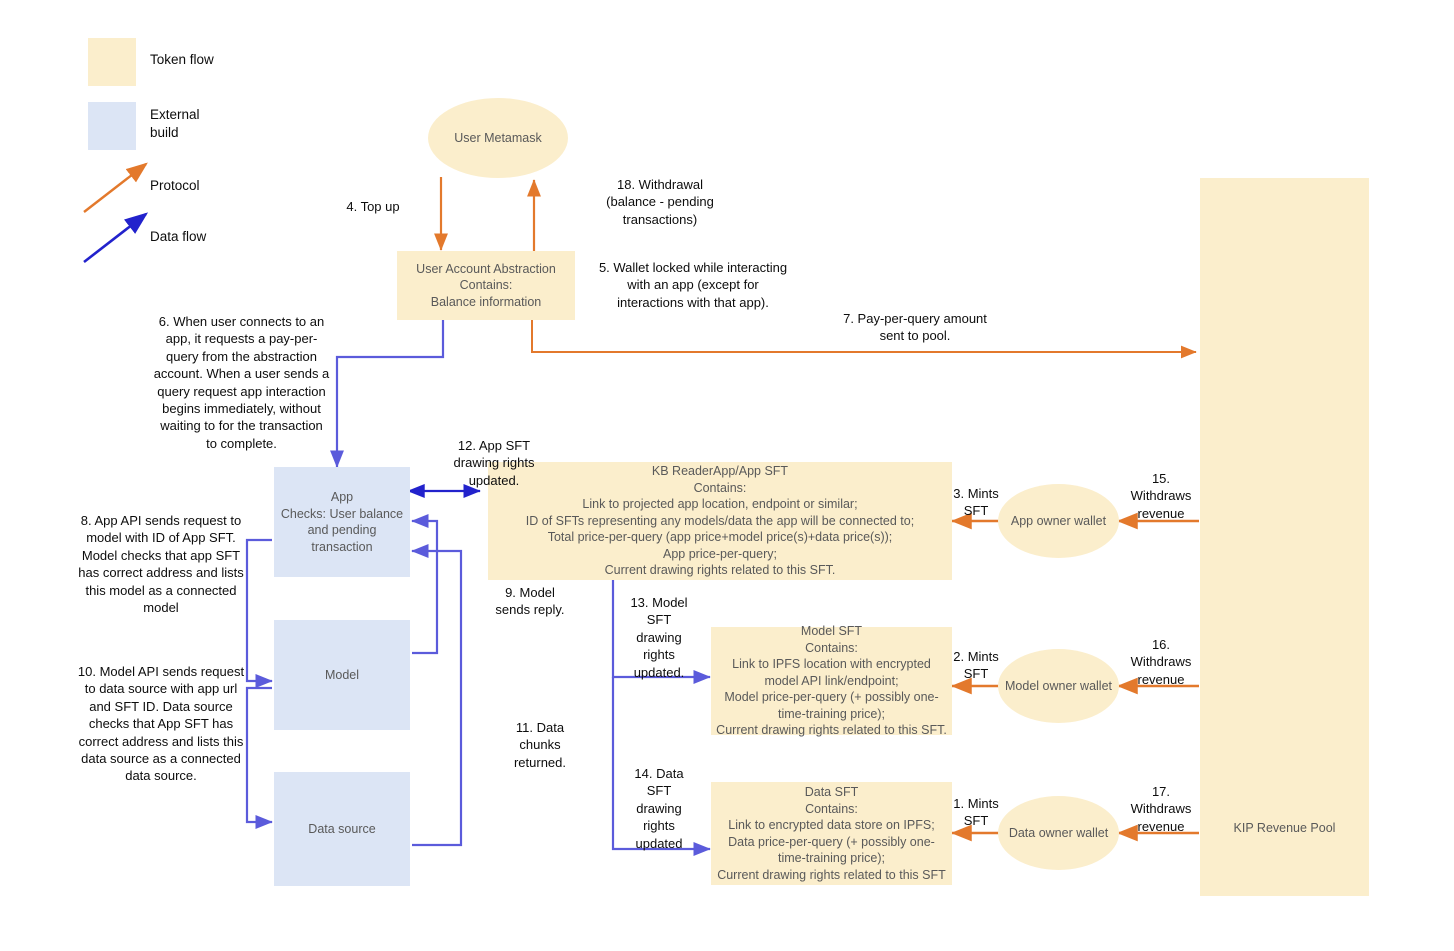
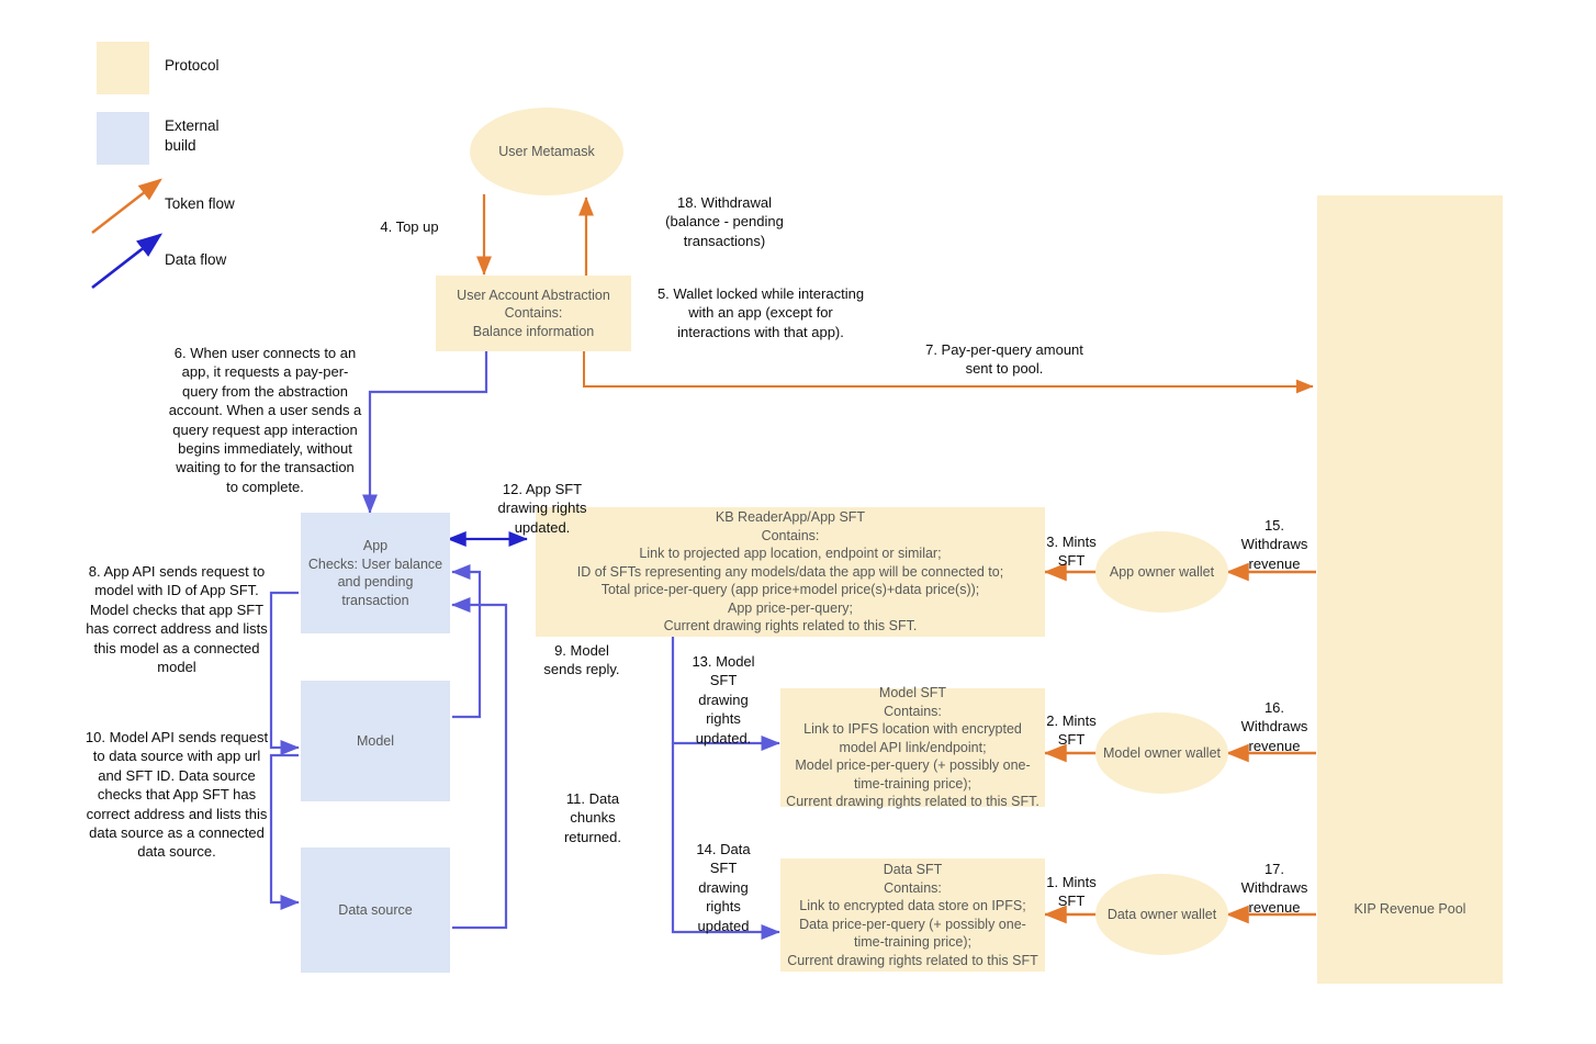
- Token flow
+ Protocol
  External
  build
- Protocol
+ Token flow
  Data flow
  User Metamask
  User Account Abstraction
  Contains:
  Balance information
  App
  Checks: User balance
  and pending
  transaction
  Model
  Data source
  KB ReaderApp/App SFT
  Contains:
  Link to projected app location, endpoint or similar;
  ID of SFTs representing any models/data the app will be connected to;
  Total price-per-query (app price+model price(s)+data price(s));
  App price-per-query;
  Current drawing rights related to this SFT.
  Model SFT
  Contains:
  Link to IPFS location with encrypted
  model API link/endpoint;
  Model price-per-query (+ possibly one-
  time-training price);
  Current drawing rights related to this SFT.
  Data SFT
  Contains:
  Link to encrypted data store on IPFS;
  Data price-per-query (+ possibly one-
  time-training price);
  Current drawing rights related to this SFT
  App owner wallet
  Model owner wallet
  Data owner wallet
  KIP Revenue Pool
  4. Top up
  18. Withdrawal
  (balance - pending
  transactions)
  5. Wallet locked while interacting
  with an app (except for
  interactions with that app).
  7. Pay-per-query amount
  sent to pool.
  6. When user connects to an
  app, it requests a pay-per-
  query from the abstraction
  account. When a user sends a
  query request app interaction
  begins immediately, without
  waiting to for the transaction
  to complete.
  12. App SFT
  drawing rights
  updated.
  8. App API sends request to
  model with ID of App SFT.
  Model checks that app SFT
  has correct address and lists
  this model as a connected
  model
  9. Model
  sends reply.
  13. Model
  SFT
  drawing
  rights
  updated.
  10. Model API sends request
  to data source with app url
  and SFT ID. Data source
  checks that App SFT has
  correct address and lists this
  data source as a connected
  data source.
  11. Data
  chunks
  returned.
  14. Data
  SFT
  drawing
  rights
  updated
  3. Mints
  SFT
  15.
  Withdraws
  revenue
  2. Mints
  SFT
  16.
  Withdraws
  revenue
  1. Mints
  SFT
  17.
  Withdraws
  revenue
